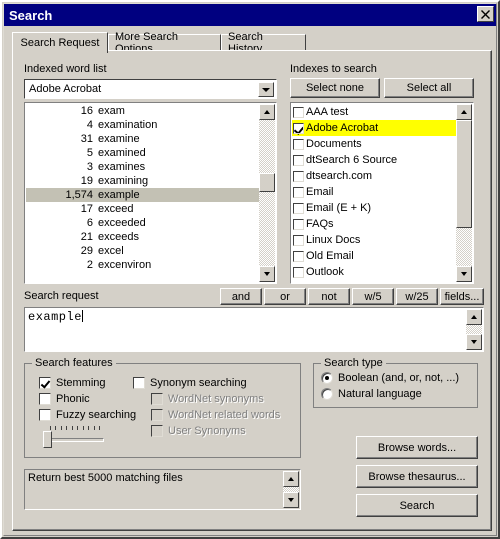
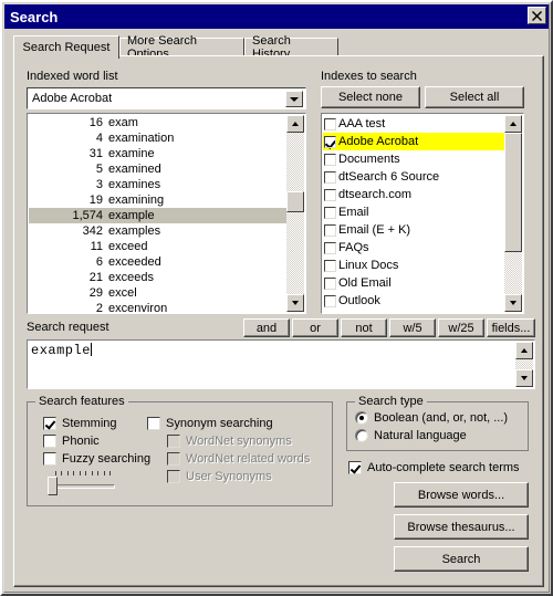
  Search
  Search Request
  More Search Options
  Search History
  Indexed word list
  Adobe Acrobat
  16
  exam
  4
  examination
  31
  examine
  5
  examined
  3
  examines
  19
  examining
  1,574
  example
+ 342
+ examples
- 17
+ 11
  exceed
  6
  exceeded
  21
  exceeds
  29
  excel
  2
  excenviron
  Indexes to search
  Select none
  Select all
  AAA test
  Adobe Acrobat
  Documents
  dtSearch 6 Source
  dtsearch.com
  Email
  Email (E + K)
  FAQs
  Linux Docs
  Old Email
  Outlook
  and
  or
  not
  w/5
  w/25
  fields...
  Search request
  example
  Search features
  Stemming
  Phonic
  Fuzzy searching
  Synonym searching
  WordNet synonyms
  WordNet related words
  User Synonyms
  Search type
  Boolean (and, or, not, ...)
  Natural language
+ Auto-complete search terms
  Browse words...
  Browse thesaurus...
  Search
- Return best 5000 matching files
